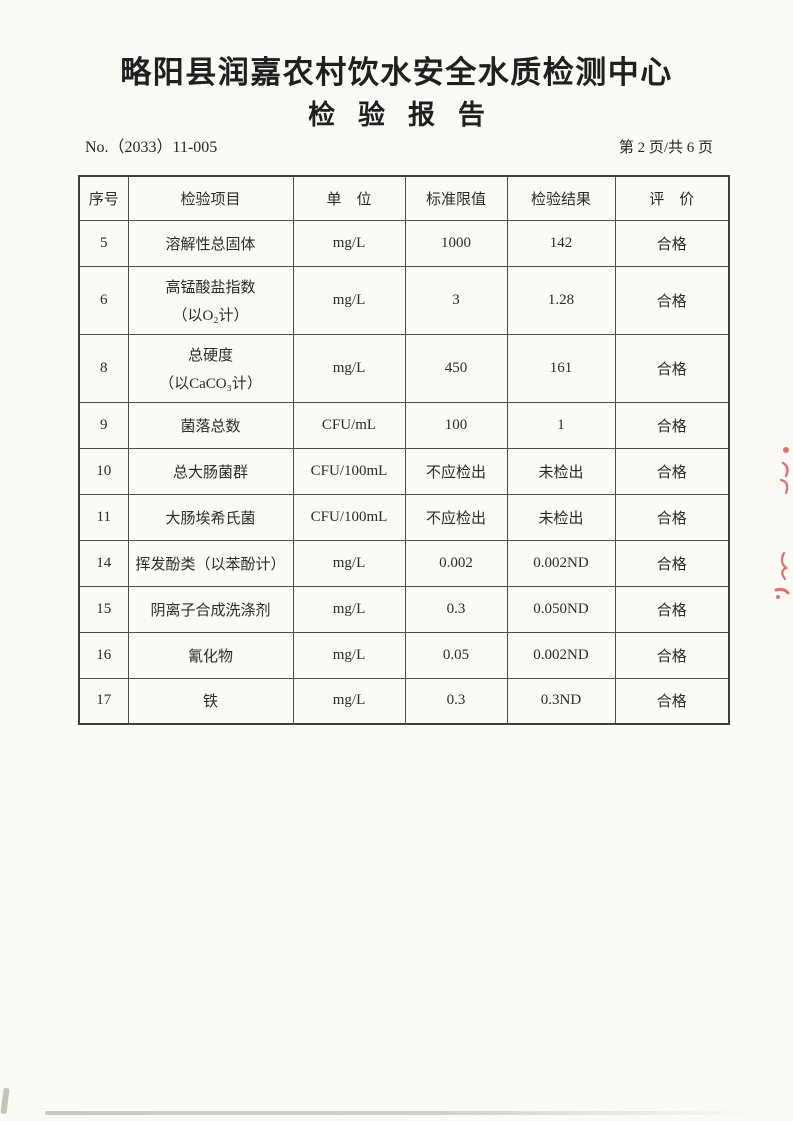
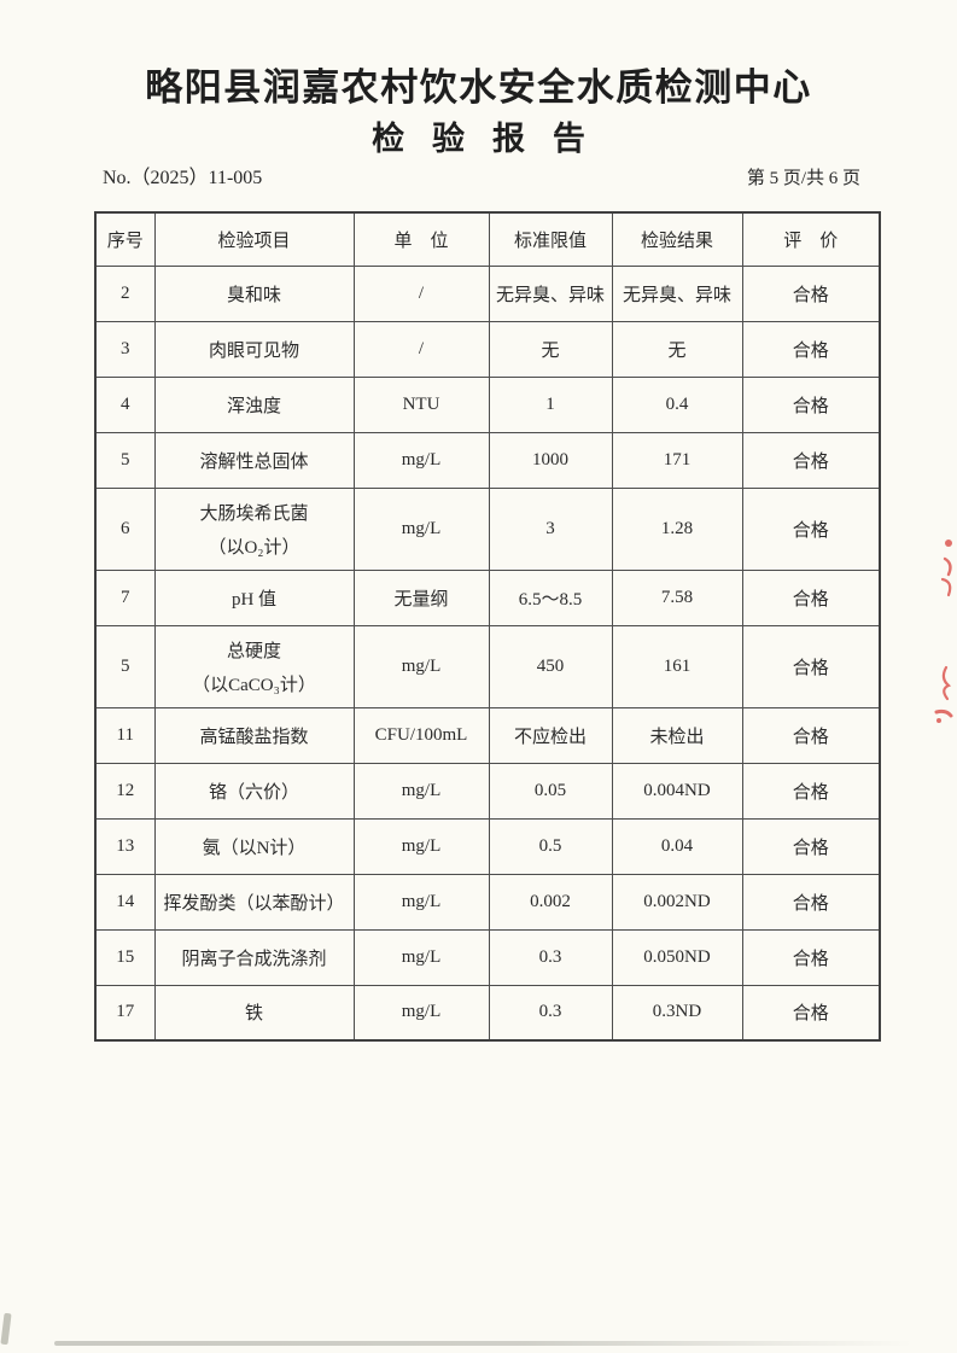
  略阳县润嘉农村饮水安全水质检测中心
  检验报告
- No.（2033）11-005
+ No.（2025）11-005
- 第 2 页/共 6 页
+ 第 5 页/共 6 页
  序号	检验项目	单 位	标准限值	检验结果	评 价
+ 2	臭和味	/	无异臭、异味	无异臭、异味	合格
+ 3	肉眼可见物	/	无	无	合格
+ 4	浑浊度	NTU	1	0.4	合格
- 5	溶解性总固体	mg/L	1000	142	合格
+ 5	溶解性总固体	mg/L	1000	171	合格
- 6	高锰酸盐指数（以O₂计）	mg/L	3	1.28	合格
+ 6	大肠埃希氏菌（以O₂计）	mg/L	3	1.28	合格
+ 7	pH 值	无量纲	6.5～8.5	7.58	合格
- 8	总硬度（以CaCO₃计）	mg/L	450	161	合格
+ 5	总硬度（以CaCO₃计）	mg/L	450	161	合格
- 9	菌落总数	CFU/mL	100	1	合格
- 10	总大肠菌群	CFU/100mL	不应检出	未检出	合格
- 11	大肠埃希氏菌	CFU/100mL	不应检出	未检出	合格
+ 11	高锰酸盐指数	CFU/100mL	不应检出	未检出	合格
+ 12	铬（六价）	mg/L	0.05	0.004ND	合格
+ 13	氨（以N计）	mg/L	0.5	0.04	合格
  14	挥发酚类（以苯酚计）	mg/L	0.002	0.002ND	合格
  15	阴离子合成洗涤剂	mg/L	0.3	0.050ND	合格
- 16	氰化物	mg/L	0.05	0.002ND	合格
  17	铁	mg/L	0.3	0.3ND	合格
